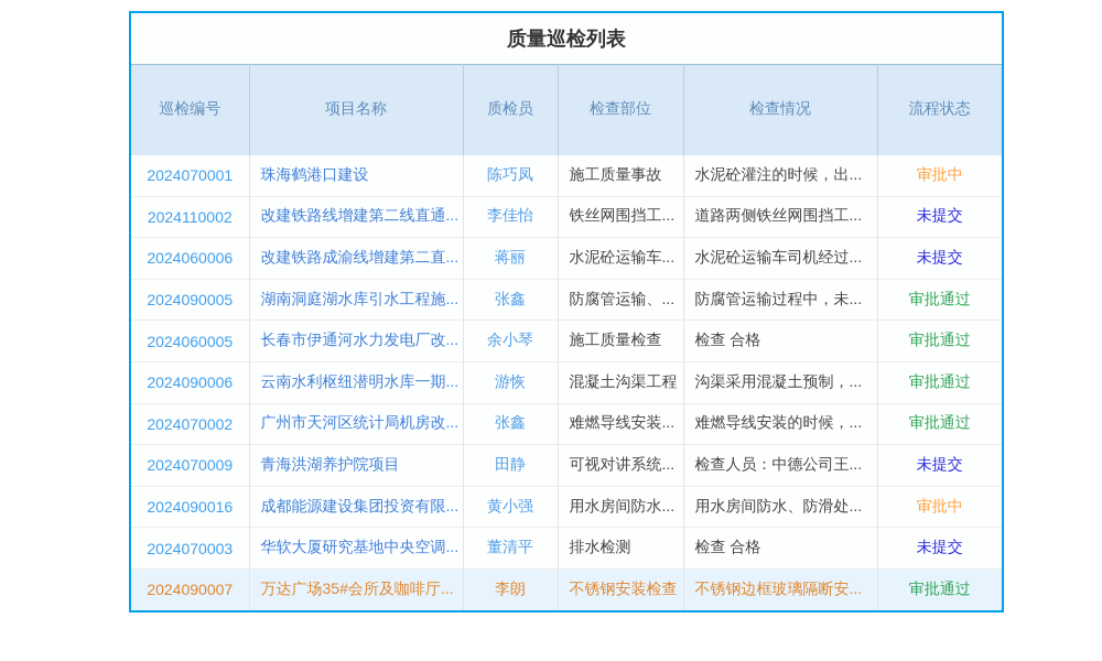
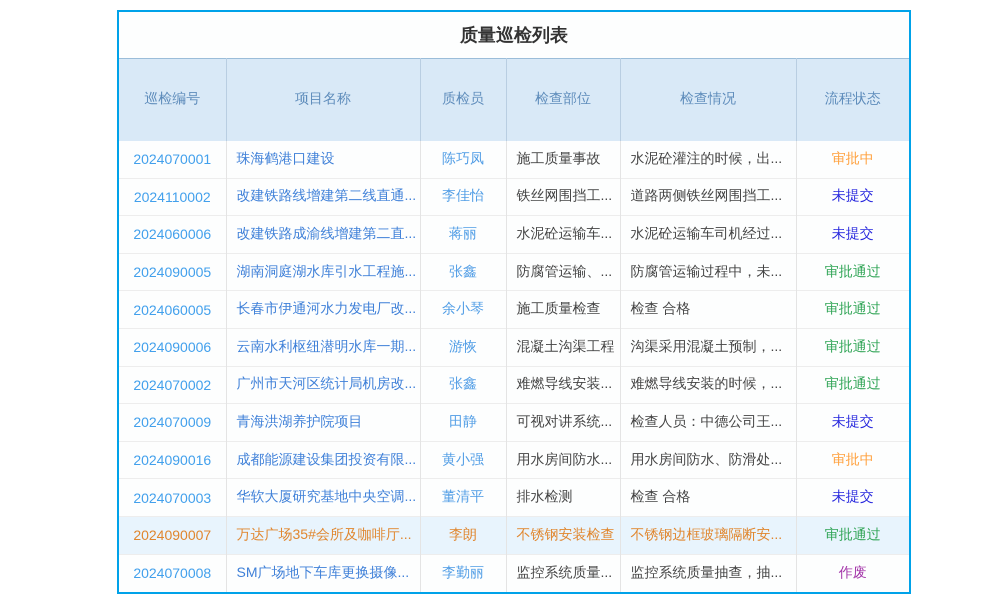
  质量巡检列表
  巡检编号	项目名称	质检员	检查部位	检查情况	流程状态
  2024070001	珠海鹤港口建设	陈巧凤	施工质量事故	水泥砼灌注的时候，出...	审批中
  2024110002	改建铁路线增建第二线直通...	李佳怡	铁丝网围挡工...	道路两侧铁丝网围挡工...	未提交
  2024060006	改建铁路成渝线增建第二直...	蒋丽	水泥砼运输车...	水泥砼运输车司机经过...	未提交
  2024090005	湖南洞庭湖水库引水工程施...	张鑫	防腐管运输、...	防腐管运输过程中，未...	审批通过
  2024060005	长春市伊通河水力发电厂改...	余小琴	施工质量检查	检查 合格	审批通过
  2024090006	云南水利枢纽潜明水库一期...	游恢	混凝土沟渠工程	沟渠采用混凝土预制，...	审批通过
  2024070002	广州市天河区统计局机房改...	张鑫	难燃导线安装...	难燃导线安装的时候，...	审批通过
  2024070009	青海洪湖养护院项目	田静	可视对讲系统...	检查人员：中德公司王...	未提交
  2024090016	成都能源建设集团投资有限...	黄小强	用水房间防水...	用水房间防水、防滑处...	审批中
  2024070003	华软大厦研究基地中央空调...	董清平	排水检测	检查 合格	未提交
  2024090007	万达广场35#会所及咖啡厅...	李朗	不锈钢安装检查	不锈钢边框玻璃隔断安...	审批通过
+ 2024070008	SM广场地下车库更换摄像...	李勤丽	监控系统质量...	监控系统质量抽查，抽...	作废
